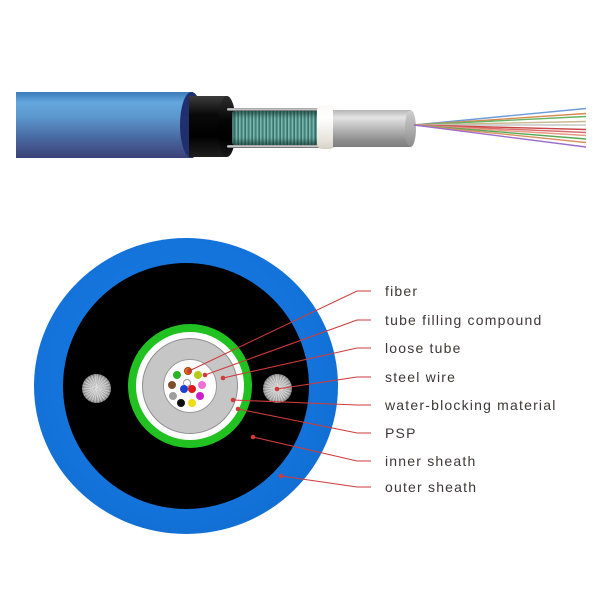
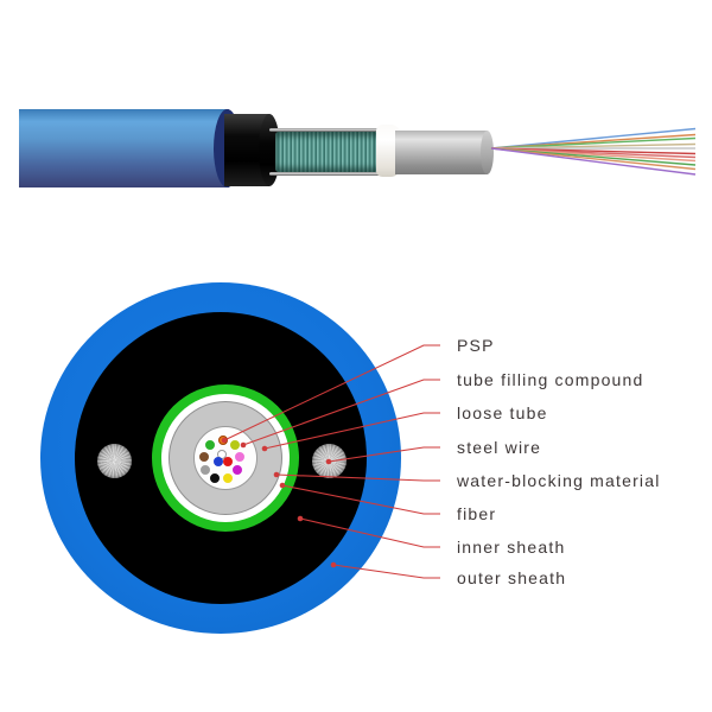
- fiber
+ PSP
  tube filling compound
  loose tube
  steel wire
  water-blocking material
- PSP
+ fiber
  inner sheath
  outer sheath
